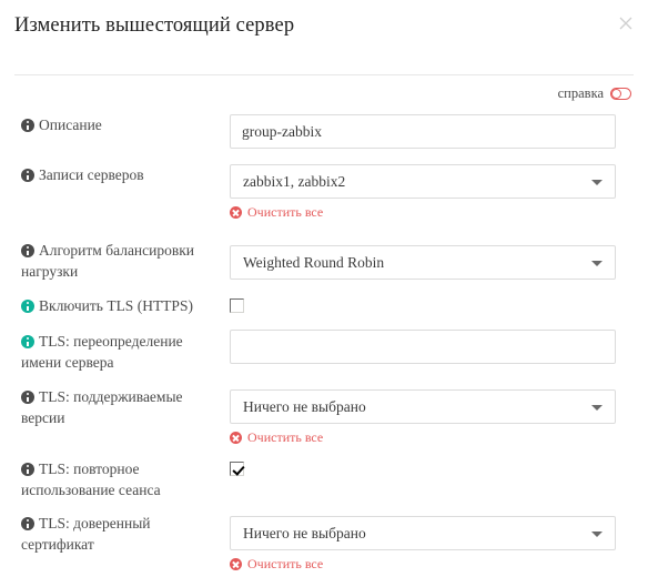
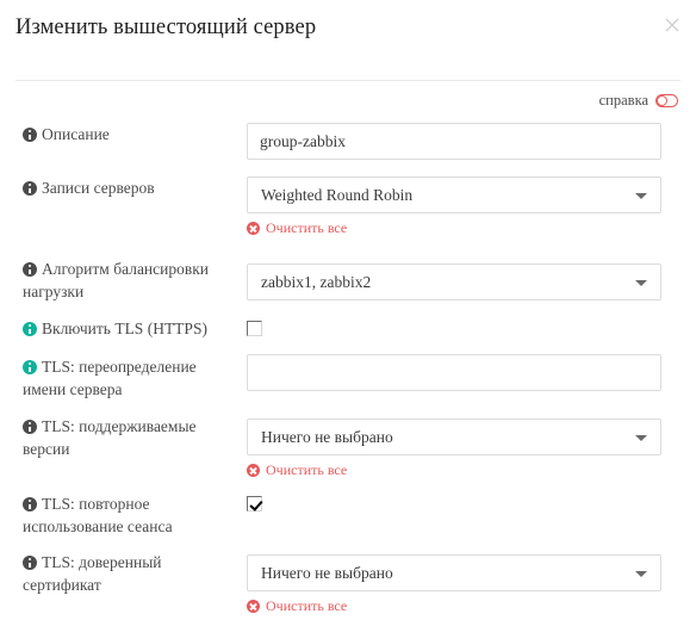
  Изменить вышестоящий сервер
  справка
  Описание
  group-zabbix
  Записи серверов
- zabbix1, zabbix2
+ Weighted Round Robin
  Очистить все
  Алгоритм балансировки нагрузки
- Weighted Round Robin
+ zabbix1, zabbix2
  Включить TLS (HTTPS)
  TLS: переопределение имени сервера
  TLS: поддерживаемые версии
  Ничего не выбрано
  Очистить все
  TLS: повторное использование сеанса
  TLS: доверенный сертификат
  Ничего не выбрано
  Очистить все
